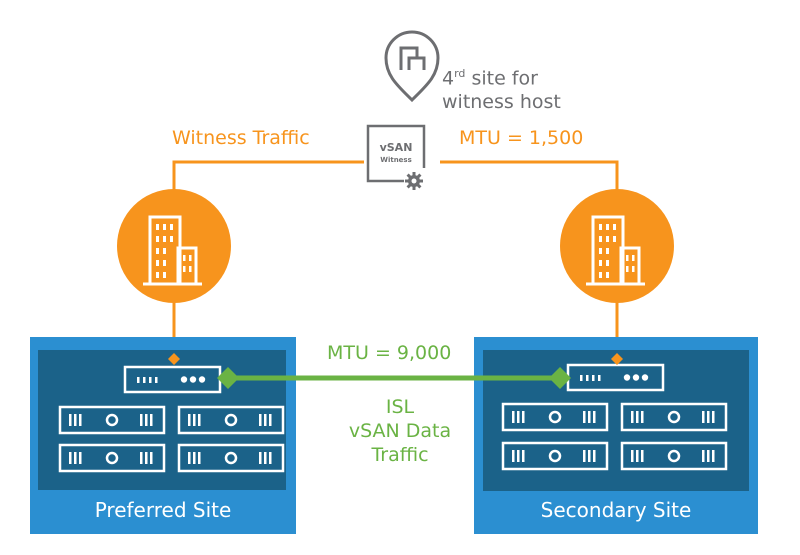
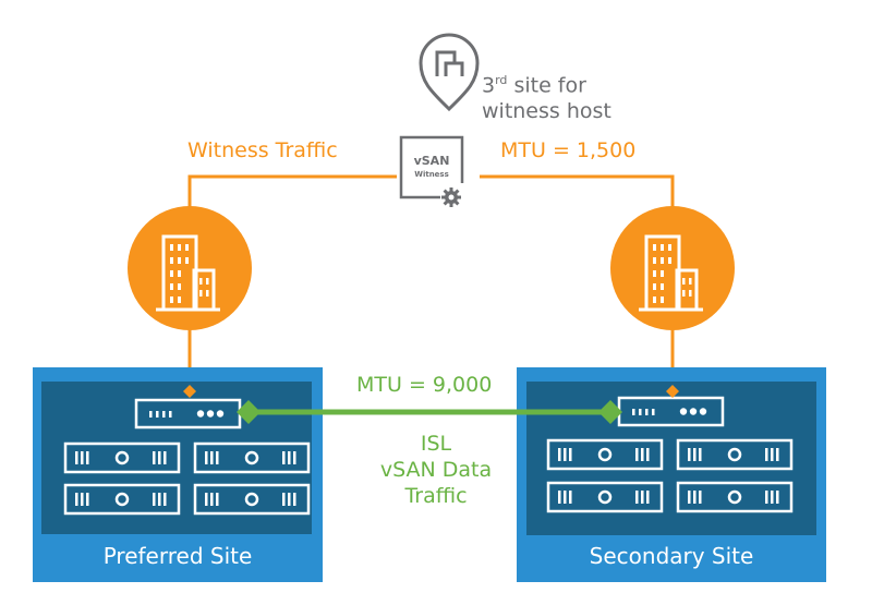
  vSAN
  Witness
- 4rd site for
+ 3rd site for
  witness host
  Witness Traffic
  MTU = 1,500
  MTU = 9,000
  ISL
  vSAN Data
  Traffic
  Preferred Site
  Secondary Site
